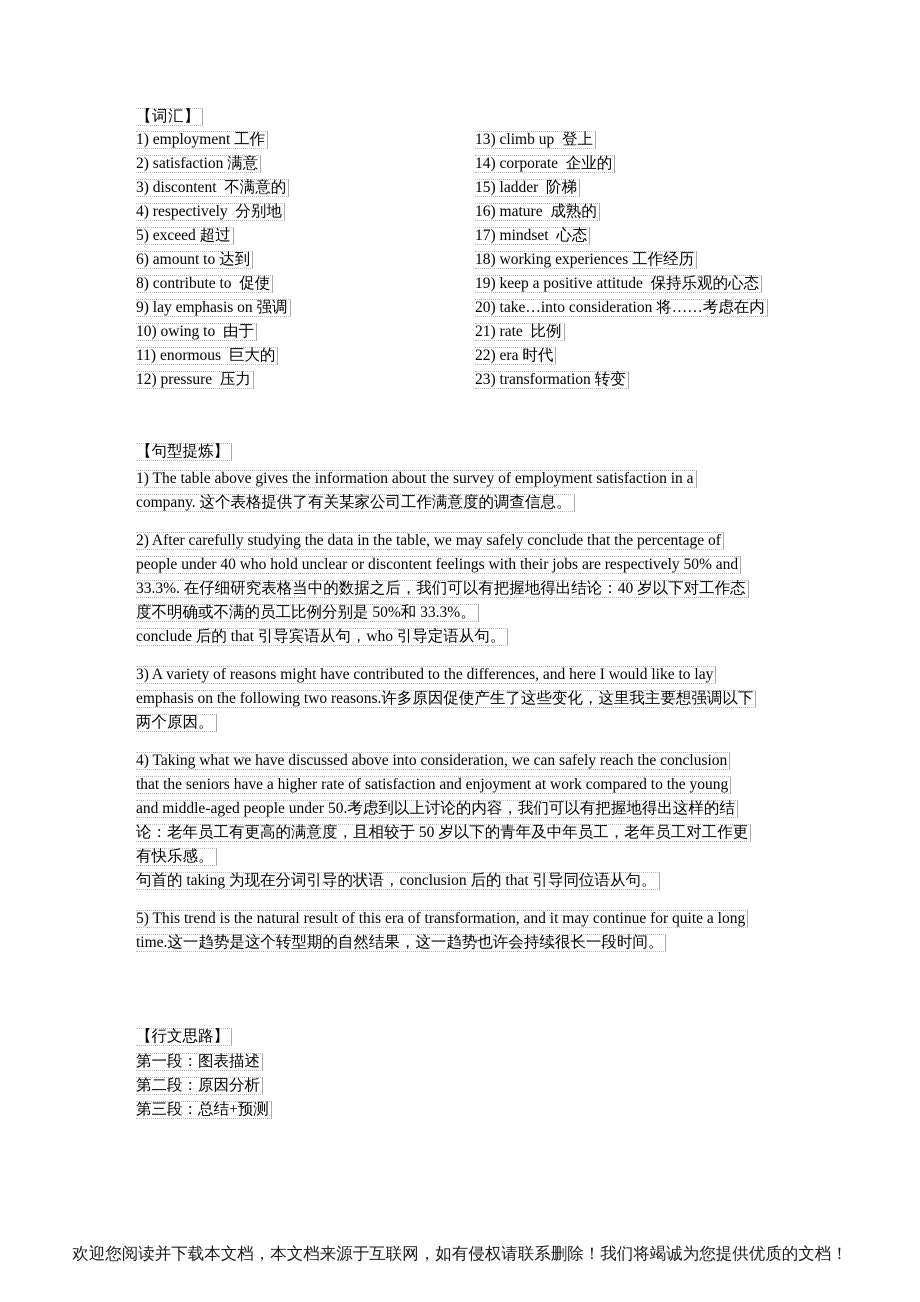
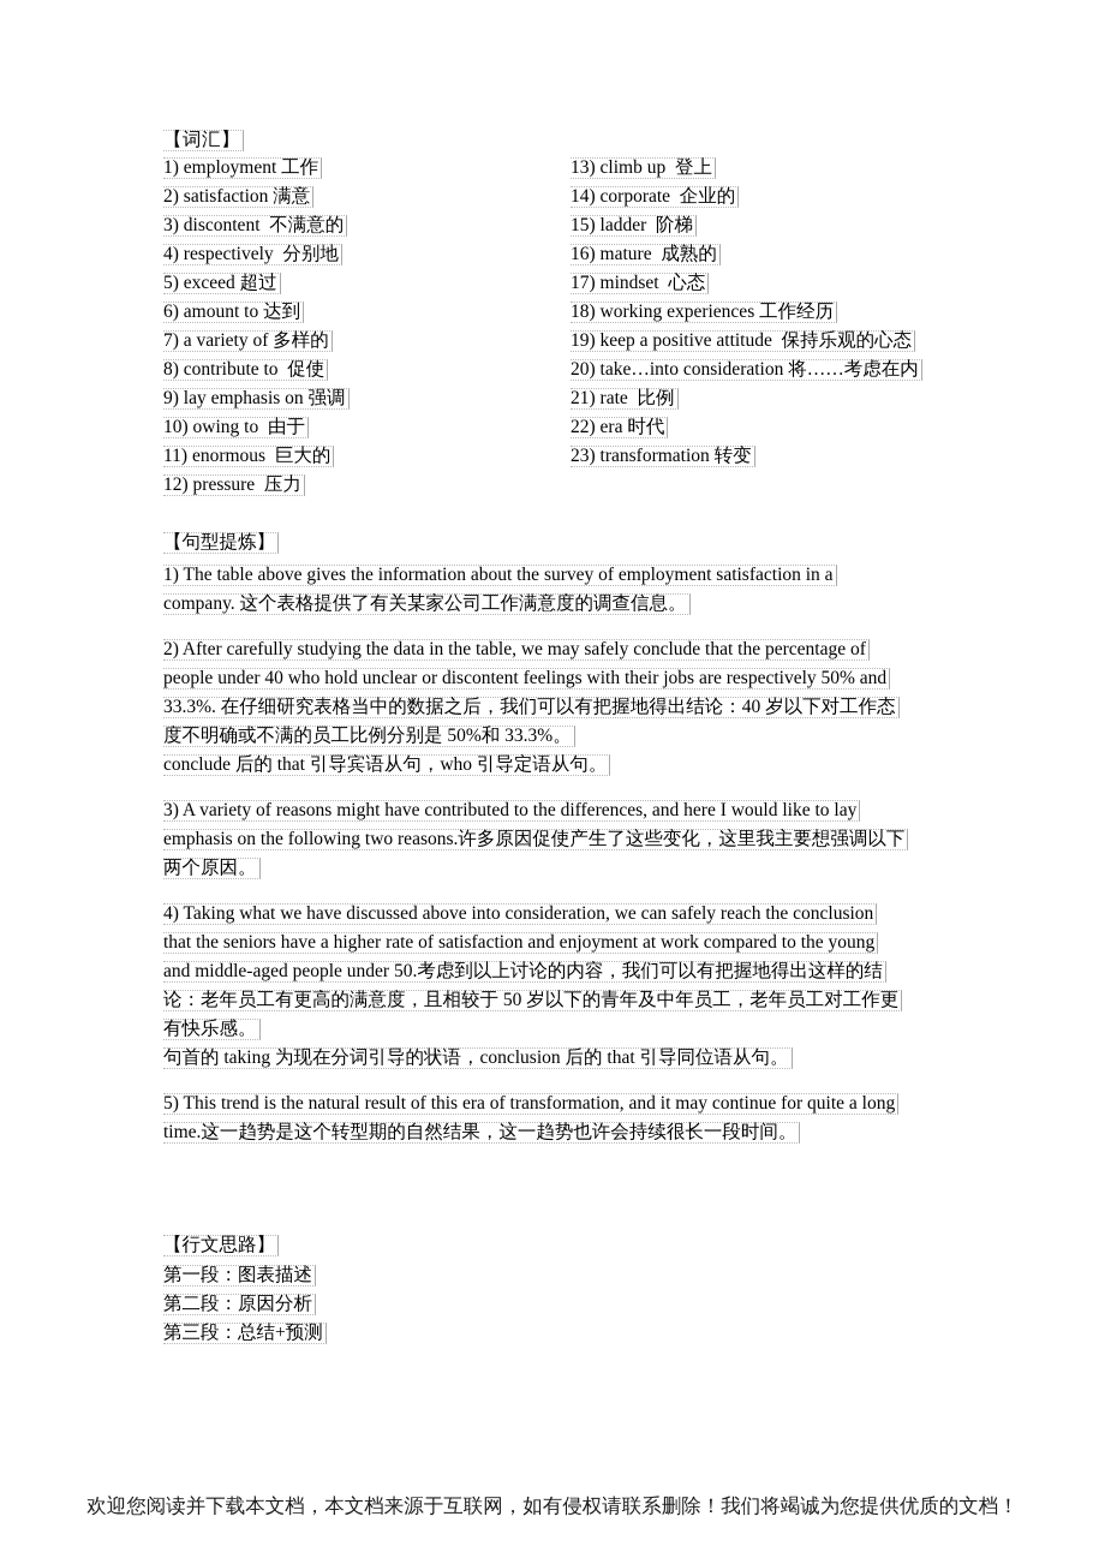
  【词汇】
  1) employment 工作
  2) satisfaction 满意
  3) discontent 不满意的
  4) respectively 分别地
  5) exceed 超过
  6) amount to 达到
+ 7) a variety of 多样的
  8) contribute to 促使
  9) lay emphasis on 强调
  10) owing to 由于
  11) enormous 巨大的
  12) pressure 压力
  13) climb up 登上
  14) corporate 企业的
  15) ladder 阶梯
  16) mature 成熟的
  17) mindset 心态
  18) working experiences 工作经历
  19) keep a positive attitude 保持乐观的心态
  20) take…into consideration 将……考虑在内
  21) rate 比例
  22) era 时代
  23) transformation 转变
  【句型提炼】
  1) The table above gives the information about the survey of employment satisfaction in a
  company. 这个表格提供了有关某家公司工作满意度的调查信息。
  2) After carefully studying the data in the table, we may safely conclude that the percentage of
  people under 40 who hold unclear or discontent feelings with their jobs are respectively 50% and
  33.3%. 在仔细研究表格当中的数据之后，我们可以有把握地得出结论：40 岁以下对工作态
  度不明确或不满的员工比例分别是 50%和 33.3%。
  conclude 后的 that 引导宾语从句，who 引导定语从句。
  3) A variety of reasons might have contributed to the differences, and here I would like to lay
  emphasis on the following two reasons.许多原因促使产生了这些变化，这里我主要想强调以下
  两个原因。
  4) Taking what we have discussed above into consideration, we can safely reach the conclusion
  that the seniors have a higher rate of satisfaction and enjoyment at work compared to the young
  and middle-aged people under 50.考虑到以上讨论的内容，我们可以有把握地得出这样的结
  论：老年员工有更高的满意度，且相较于 50 岁以下的青年及中年员工，老年员工对工作更
  有快乐感。
  句首的 taking 为现在分词引导的状语，conclusion 后的 that 引导同位语从句。
  5) This trend is the natural result of this era of transformation, and it may continue for quite a long
  time.这一趋势是这个转型期的自然结果，这一趋势也许会持续很长一段时间。
  【行文思路】
  第一段：图表描述
  第二段：原因分析
  第三段：总结+预测
  欢迎您阅读并下载本文档，本文档来源于互联网，如有侵权请联系删除！我们将竭诚为您提供优质的文档！
